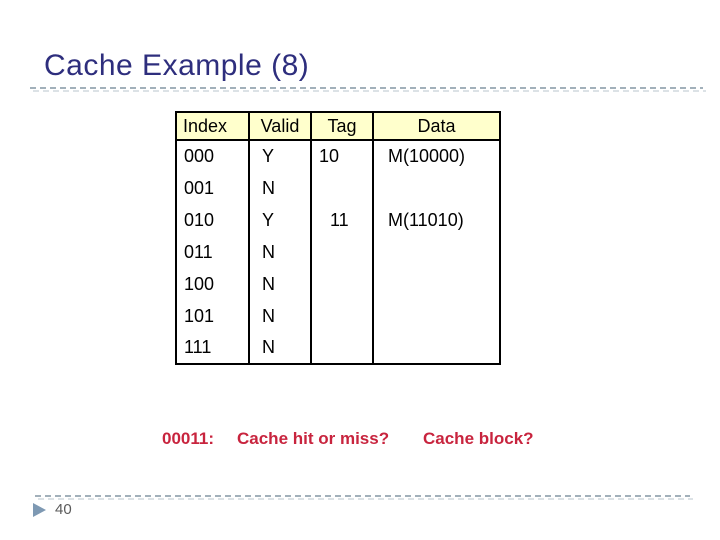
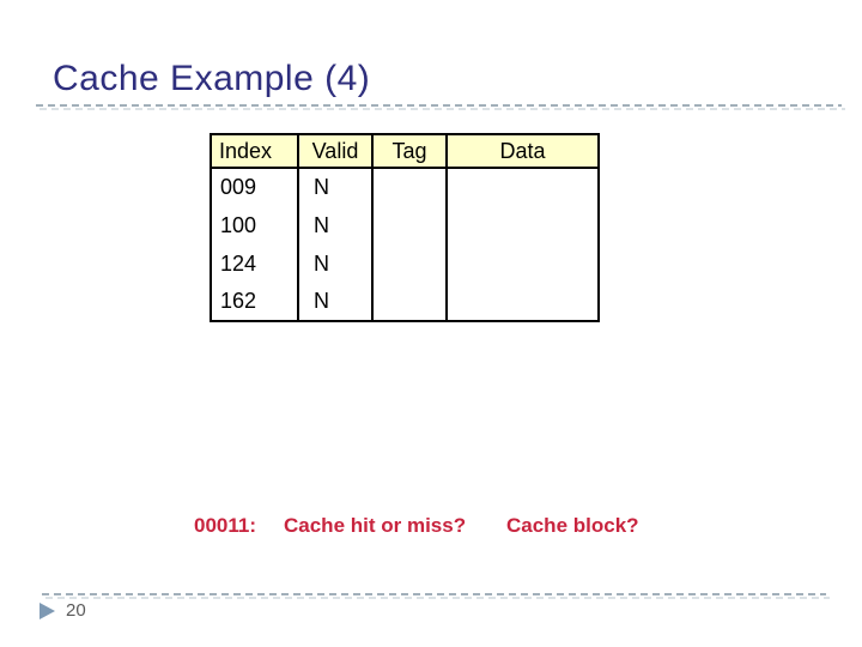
- Cache Example (8)
+ Cache Example (4)
  Index	Valid	Tag	Data
- 000	Y	10	M(10000)
- 001	N
- 010	Y	11	M(11010)
- 011	N
+ 009	N
  100	N
- 101	N
+ 124	N
- 111	N
+ 162	N
  00011:
  Cache hit or miss?
  Cache block?
- 40
+ 20
